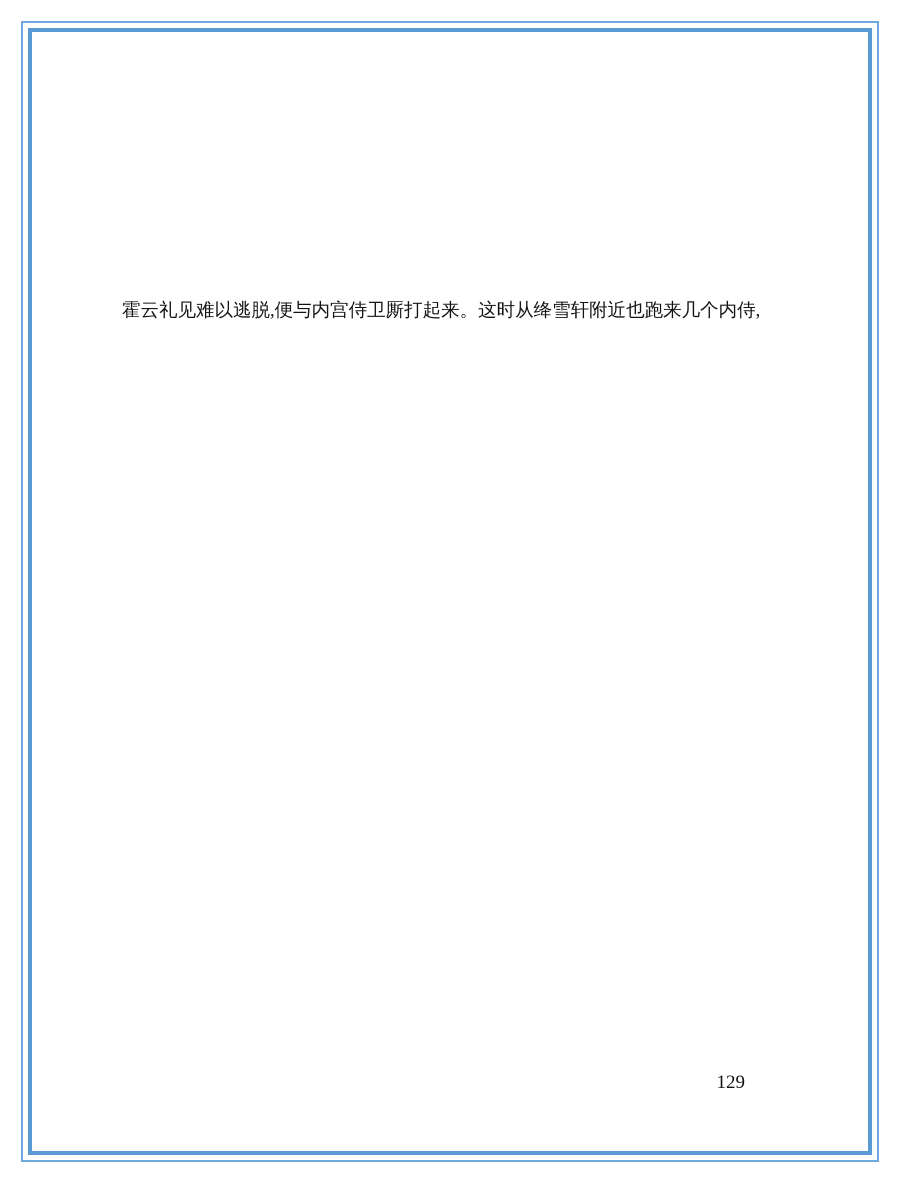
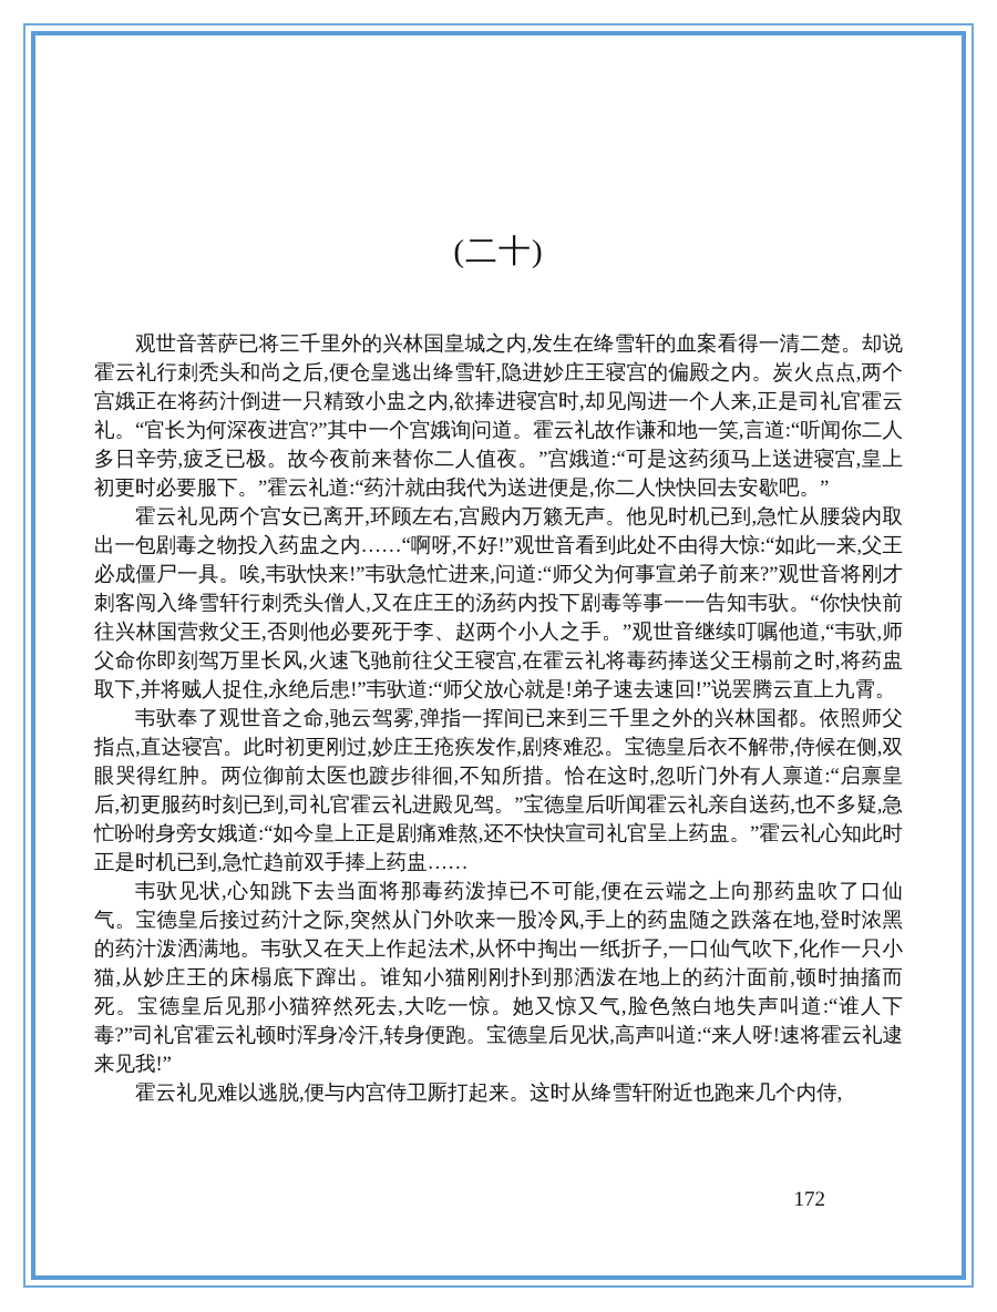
+ (二十)
+ 观世音菩萨已将三千里外的兴林国皇城之内,发生在绛雪轩的血案看得一清二楚。却说霍云礼行刺秃头和尚之后,便仓皇逃出绛雪轩,隐进妙庄王寝宫的偏殿之内。炭火点点,两个宫娥正在将药汁倒进一只精致小盅之内,欲捧进寝宫时,却见闯进一个人来,正是司礼官霍云礼。“官长为何深夜进宫?”其中一个宫娥询问道。霍云礼故作谦和地一笑,言道:“听闻你二人多日辛劳,疲乏已极。故今夜前来替你二人值夜。”宫娥道:“可是这药须马上送进寝宫,皇上初更时必要服下。”霍云礼道:“药汁就由我代为送进便是,你二人快快回去安歇吧。”
+ 霍云礼见两个宫女已离开,环顾左右,宫殿内万籁无声。他见时机已到,急忙从腰袋内取出一包剧毒之物投入药盅之内……“啊呀,不好!”观世音看到此处不由得大惊:“如此一来,父王必成僵尸一具。唉,韦驮快来!”韦驮急忙进来,问道:“师父为何事宣弟子前来?”观世音将刚才刺客闯入绛雪轩行刺秃头僧人,又在庄王的汤药内投下剧毒等事一一告知韦驮。“你快快前往兴林国营救父王,否则他必要死于李、赵两个小人之手。”观世音继续叮嘱他道,“韦驮,师父命你即刻驾万里长风,火速飞驰前往父王寝宫,在霍云礼将毒药捧送父王榻前之时,将药盅取下,并将贼人捉住,永绝后患!”韦驮道:“师父放心就是!弟子速去速回!”说罢腾云直上九霄。
+ 韦驮奉了观世音之命,驰云驾雾,弹指一挥间已来到三千里之外的兴林国都。依照师父指点,直达寝宫。此时初更刚过,妙庄王疮疾发作,剧疼难忍。宝德皇后衣不解带,侍候在侧,双眼哭得红肿。两位御前太医也踱步徘徊,不知所措。恰在这时,忽听门外有人禀道:“启禀皇后,初更服药时刻已到,司礼官霍云礼进殿见驾。”宝德皇后听闻霍云礼亲自送药,也不多疑,急忙吩咐身旁女娥道:“如今皇上正是剧痛难熬,还不快快宣司礼官呈上药盅。”霍云礼心知此时正是时机已到,急忙趋前双手捧上药盅……
+ 韦驮见状,心知跳下去当面将那毒药泼掉已不可能,便在云端之上向那药盅吹了口仙气。宝德皇后接过药汁之际,突然从门外吹来一股冷风,手上的药盅随之跌落在地,登时浓黑的药汁泼洒满地。韦驮又在天上作起法术,从怀中掏出一纸折子,一口仙气吹下,化作一只小猫,从妙庄王的床榻底下蹿出。谁知小猫刚刚扑到那洒泼在地上的药汁面前,顿时抽搐而死。宝德皇后见那小猫猝然死去,大吃一惊。她又惊又气,脸色煞白地失声叫道:“谁人下毒?”司礼官霍云礼顿时浑身冷汗,转身便跑。宝德皇后见状,高声叫道:“来人呀!速将霍云礼逮来见我!”
  霍云礼见难以逃脱,便与内宫侍卫厮打起来。这时从绛雪轩附近也跑来几个内侍,
- 129
+ 172
